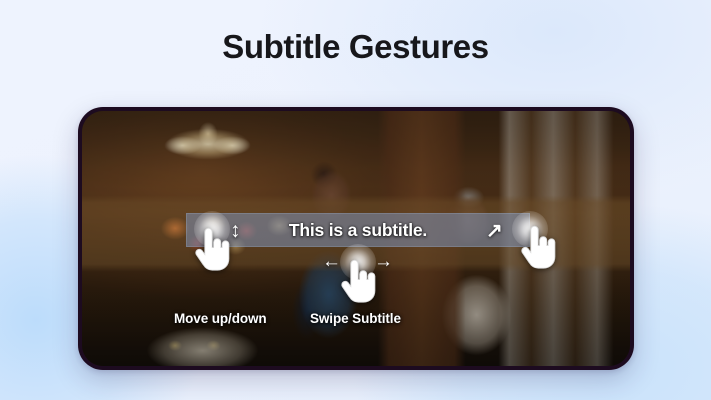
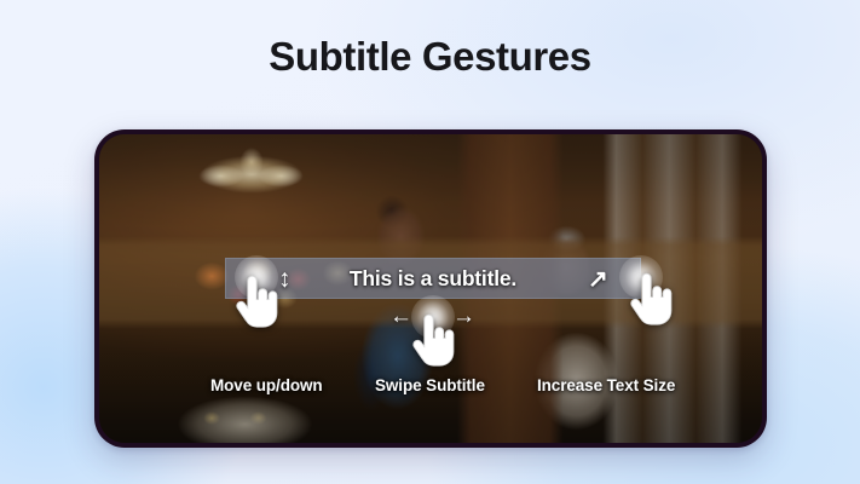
  Subtitle Gestures
  This is a subtitle.
  ↕
  ←
  →
  ↗
  Move up/down
  Swipe Subtitle
+ Increase Text Size
